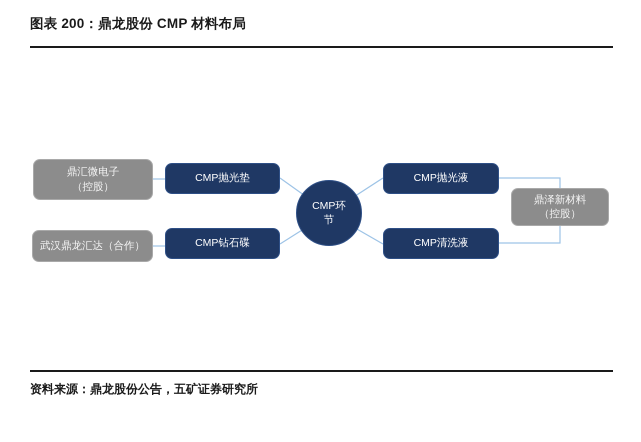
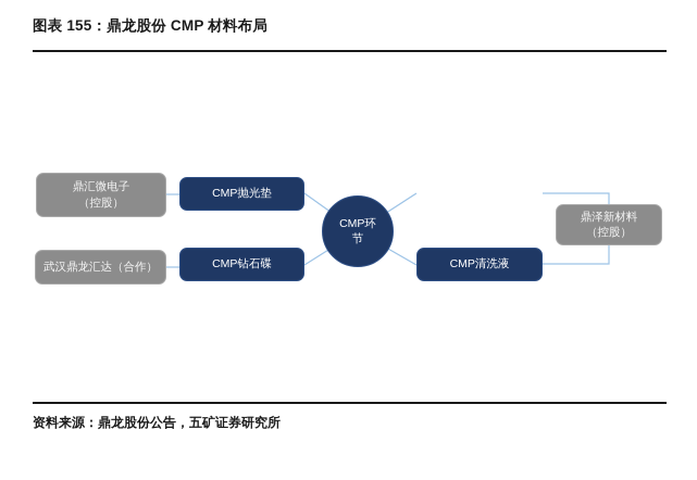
- 图表 200：鼎龙股份 CMP 材料布局
+ 图表 155：鼎龙股份 CMP 材料布局
  鼎汇微电子
  （控股）
  CMP抛光垫
  武汉鼎龙汇达（合作）
  CMP钻石碟
  CMP环节
- CMP抛光液
  CMP清洗液
  鼎泽新材料
  （控股）
  资料来源：鼎龙股份公告，五矿证券研究所
